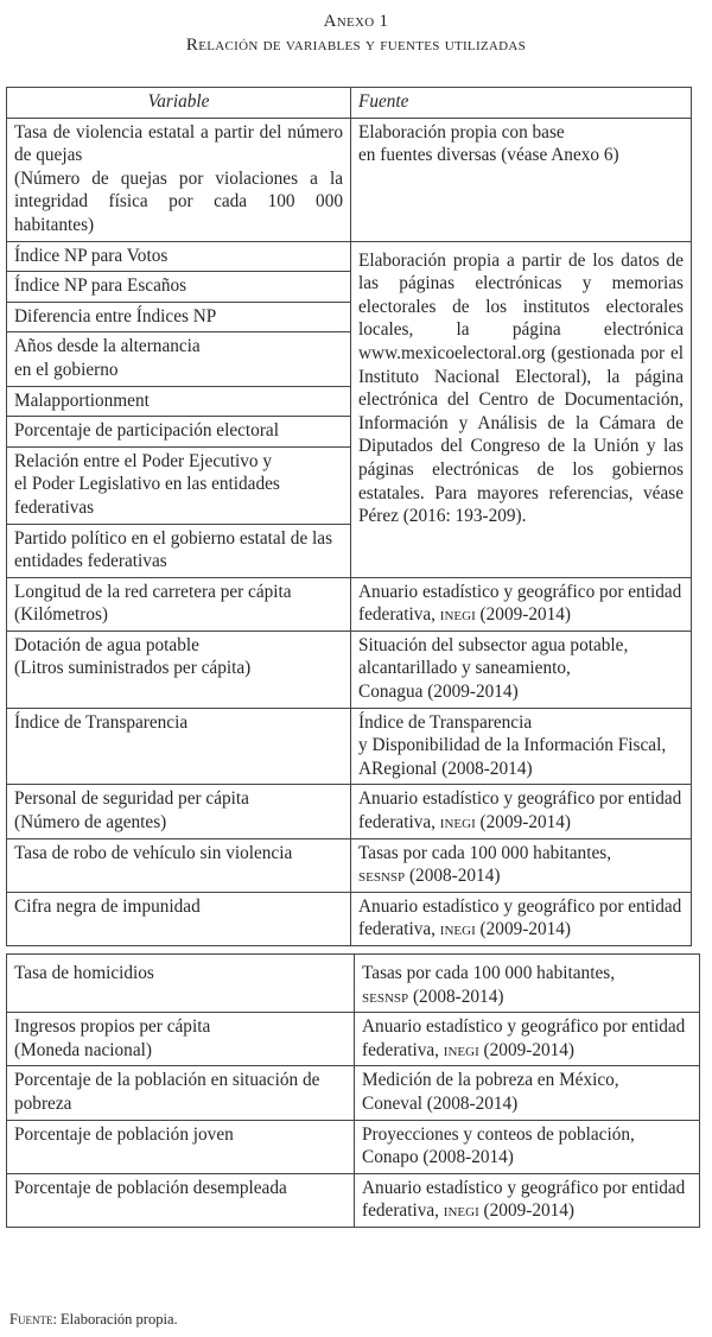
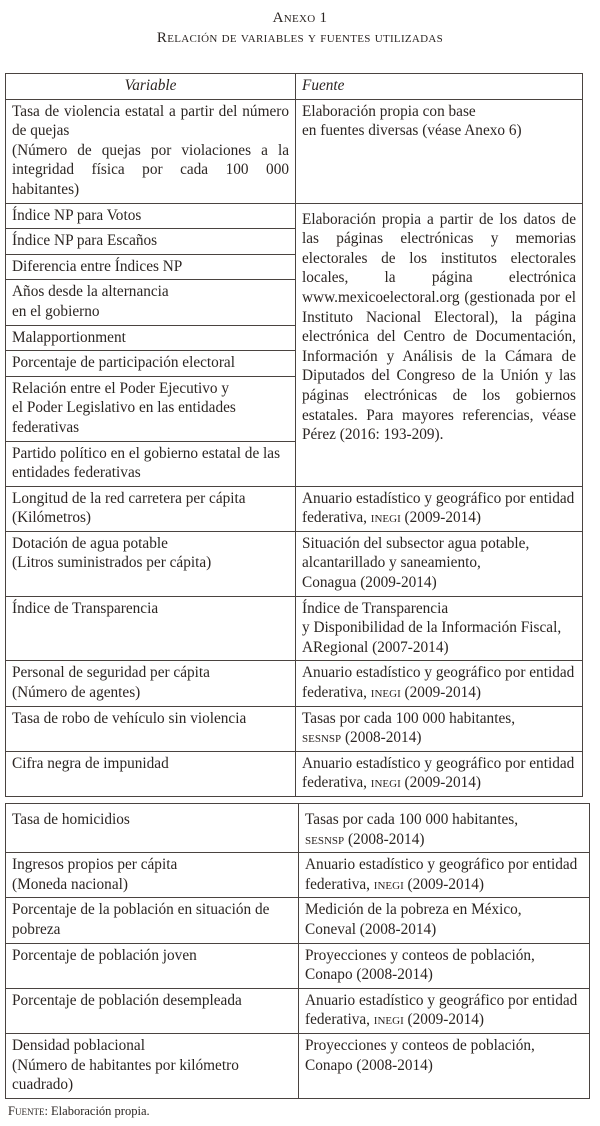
  Anexo 1
  Relación de variables y fuentes utilizadas
  Variable	Fuente
  Tasa de violencia estatal a partir del número de quejas (Número de quejas por violaciones a la integridad física por cada 100 000 habitantes)	Elaboración propia con base en fuentes diversas (véase Anexo 6)
  Índice NP para Votos	Elaboración propia a partir de los datos de las páginas electrónicas y memorias electorales de los institutos electorales locales, la página electrónica www.mexicoelectoral.org (gestionada por el Instituto Nacional Electoral), la página electrónica del Centro de Documentación, Información y Análisis de la Cámara de Diputados del Congreso de la Unión y las páginas electrónicas de los gobiernos estatales. Para mayores referencias, véase Pérez (2016: 193-209).
  Índice NP para Escaños
  Diferencia entre Índices NP
  Años desde la alternancia en el gobierno
  Malapportionment
  Porcentaje de participación electoral
  Relación entre el Poder Ejecutivo y el Poder Legislativo en las entidades federativas
  Partido político en el gobierno estatal de las entidades federativas
  Longitud de la red carretera per cápita (Kilómetros)	Anuario estadístico y geográfico por entidad federativa, inegi (2009-2014)
  Dotación de agua potable (Litros suministrados per cápita)	Situación del subsector agua potable, alcantarillado y saneamiento, Conagua (2009-2014)
- Índice de Transparencia	Índice de Transparencia y Disponibilidad de la Información Fiscal, ARegional (2008-2014)
+ Índice de Transparencia	Índice de Transparencia y Disponibilidad de la Información Fiscal, ARegional (2007-2014)
  Personal de seguridad per cápita (Número de agentes)	Anuario estadístico y geográfico por entidad federativa, inegi (2009-2014)
  Tasa de robo de vehículo sin violencia	Tasas por cada 100 000 habitantes, sesnsp (2008-2014)
  Cifra negra de impunidad	Anuario estadístico y geográfico por entidad federativa, inegi (2009-2014)
  Tasa de homicidios	Tasas por cada 100 000 habitantes, sesnsp (2008-2014)
  Ingresos propios per cápita (Moneda nacional)	Anuario estadístico y geográfico por entidad federativa, inegi (2009-2014)
  Porcentaje de la población en situación de pobreza	Medición de la pobreza en México, Coneval (2008-2014)
  Porcentaje de población joven	Proyecciones y conteos de población, Conapo (2008-2014)
  Porcentaje de población desempleada	Anuario estadístico y geográfico por entidad federativa, inegi (2009-2014)
+ Densidad poblacional (Número de habitantes por kilómetro cuadrado)	Proyecciones y conteos de población, Conapo (2008-2014)
  Fuente: Elaboración propia.
